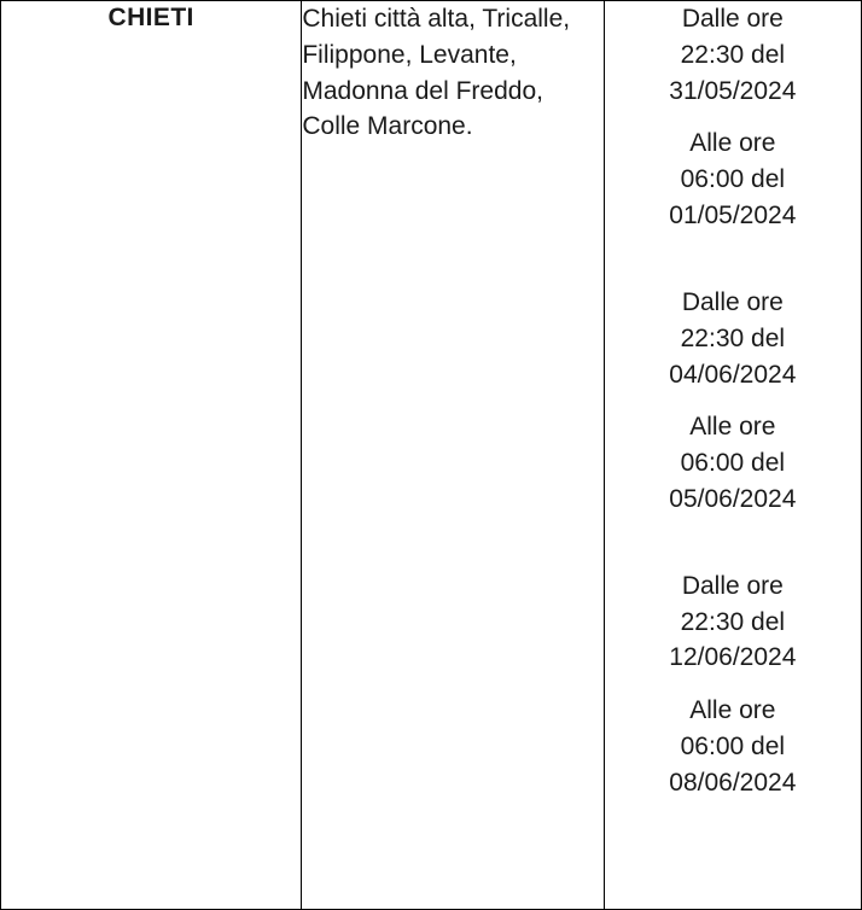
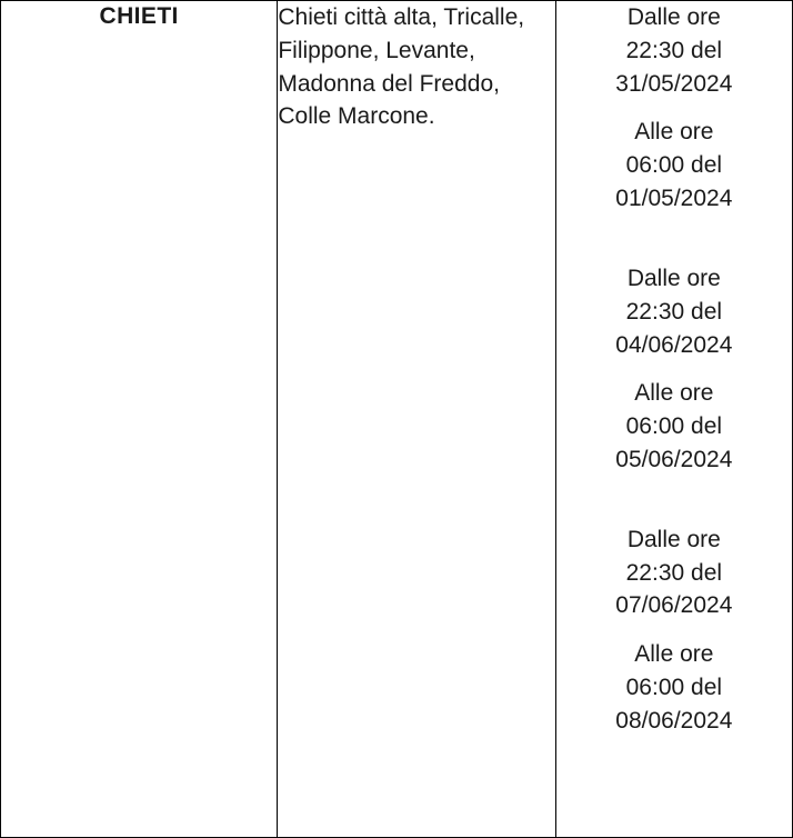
- CHIETI	Chieti città alta, Tricalle, Filippone, Levante, Madonna del Freddo, Colle Marcone.	Dalle ore 22:30 del 31/05/2024 Alle ore 06:00 del 01/05/2024 Dalle ore 22:30 del 04/06/2024 Alle ore 06:00 del 05/06/2024 Dalle ore 22:30 del 12/06/2024 Alle ore 06:00 del 08/06/2024
+ CHIETI	Chieti città alta, Tricalle, Filippone, Levante, Madonna del Freddo, Colle Marcone.	Dalle ore 22:30 del 31/05/2024 Alle ore 06:00 del 01/05/2024 Dalle ore 22:30 del 04/06/2024 Alle ore 06:00 del 05/06/2024 Dalle ore 22:30 del 07/06/2024 Alle ore 06:00 del 08/06/2024
